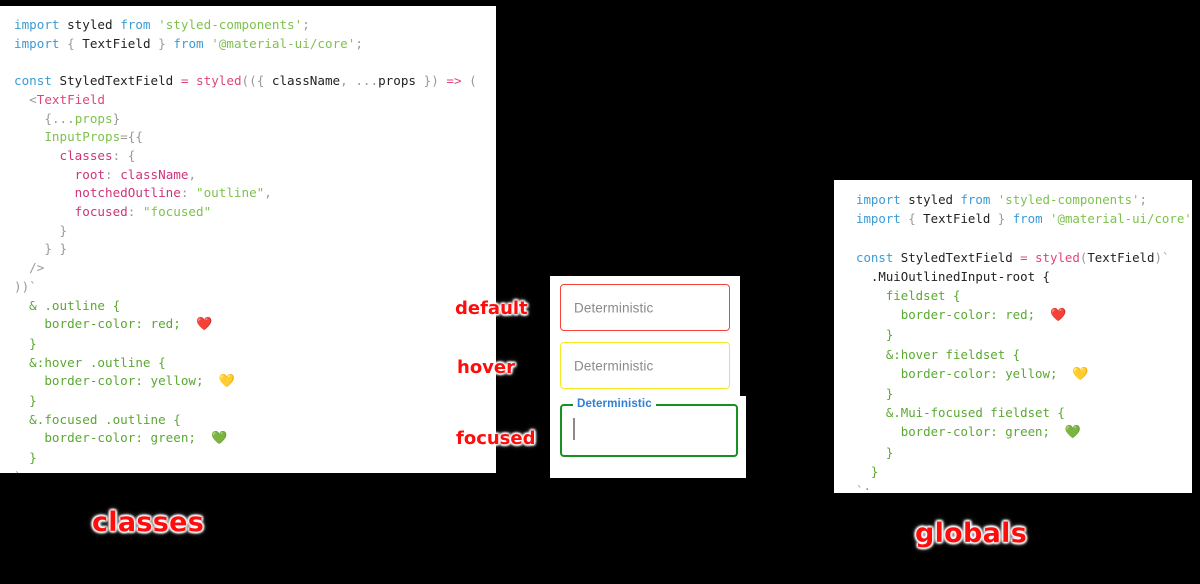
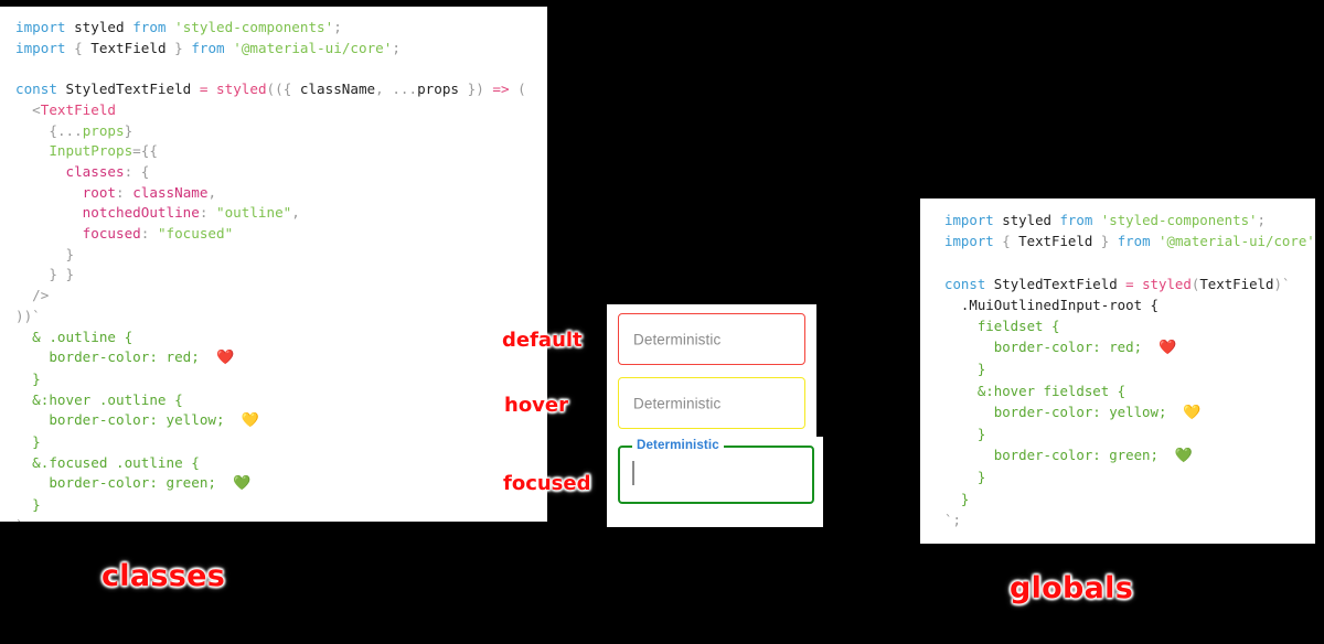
  import styled from 'styled-components';
  import { TextField } from '@material-ui/core';
  const StyledTextField = styled(({ className, ...props }) => (
  <TextField
  {...props}
  InputProps={{
  classes: {
  root: className,
  notchedOutline: "outline",
  focused: "focused"
  }
  } }
  />
  ))`
  & .outline {
  border-color: red; ❤️
  }
  &:hover .outline {
  border-color: yellow; 💛
  }
  &.focused .outline {
  border-color: green; 💚
  }
  Deterministic
  Deterministic
  Deterministic
  import styled from 'styled-components';
  import { TextField } from '@material-ui/core'
  const StyledTextField = styled(TextField)`
  .MuiOutlinedInput-root {
  fieldset {
  border-color: red; ❤️
  }
  &:hover fieldset {
  border-color: yellow; 💛
  }
- &.Mui-focused fieldset {
  border-color: green; 💚
  }
  }
  `;
  default
  hover
  focused
  classes
  globals
